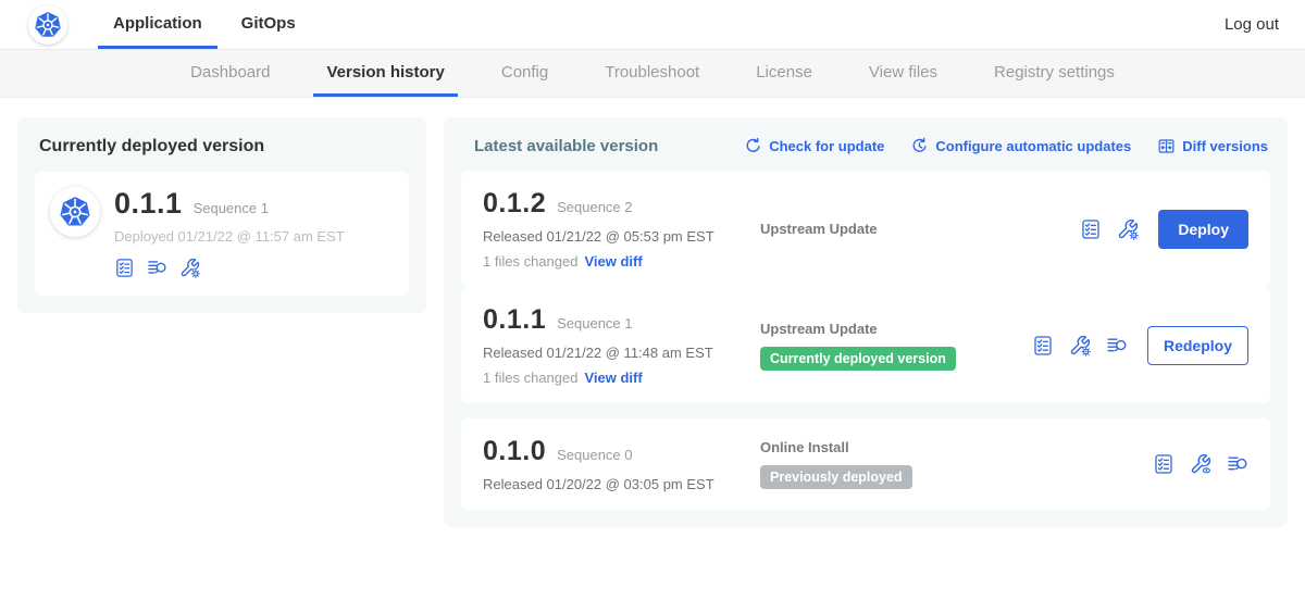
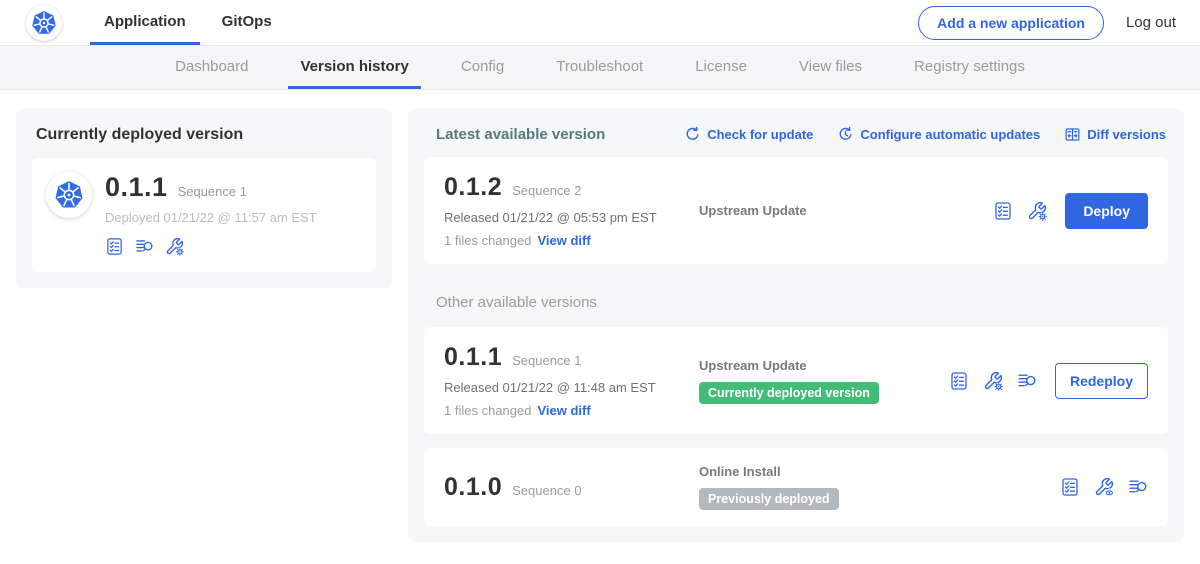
  Application
  GitOps
+ Add a new application
  Log out
  Dashboard
  Version history
  Config
  Troubleshoot
  License
  View files
  Registry settings
  Currently deployed version
  0.1.1
  Sequence 1
  Deployed 01/21/22 @ 11:57 am EST
  Latest available version
  Check for update
  Configure automatic updates
  Diff versions
  0.1.2
  Sequence 2
  Released 01/21/22 @ 05:53 pm EST
  1 files changed View diff
  Upstream Update
  Deploy
+ Other available versions
  0.1.1
  Sequence 1
  Released 01/21/22 @ 11:48 am EST
  1 files changed View diff
  Upstream Update
  Currently deployed version
  Redeploy
  0.1.0
  Sequence 0
- Released 01/20/22 @ 03:05 pm EST
  Online Install
  Previously deployed
